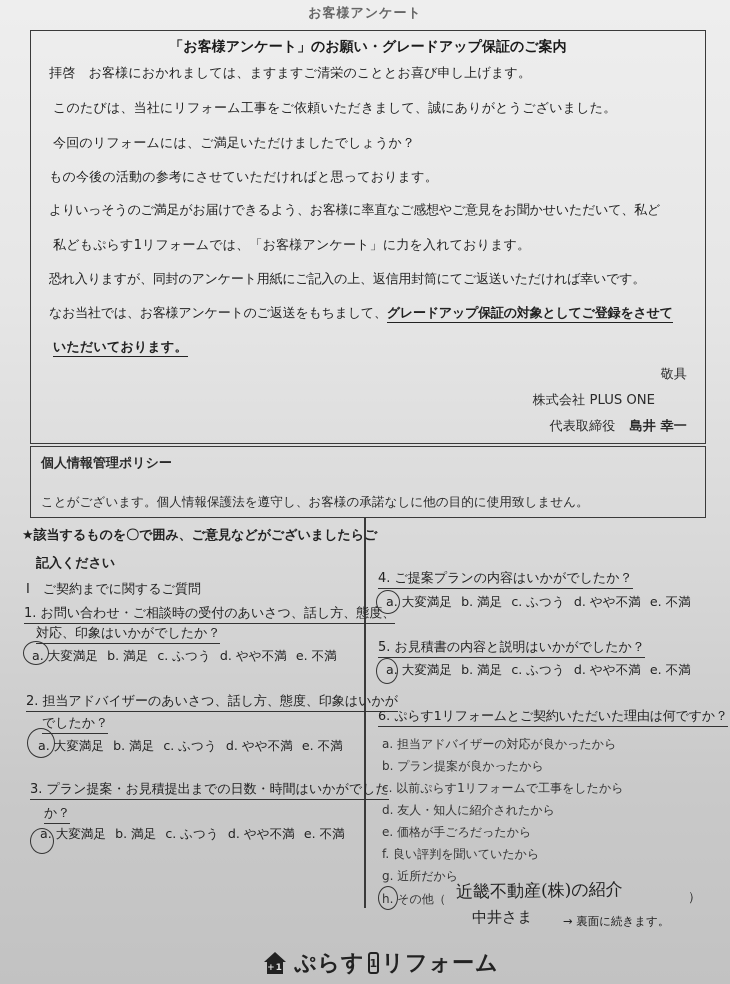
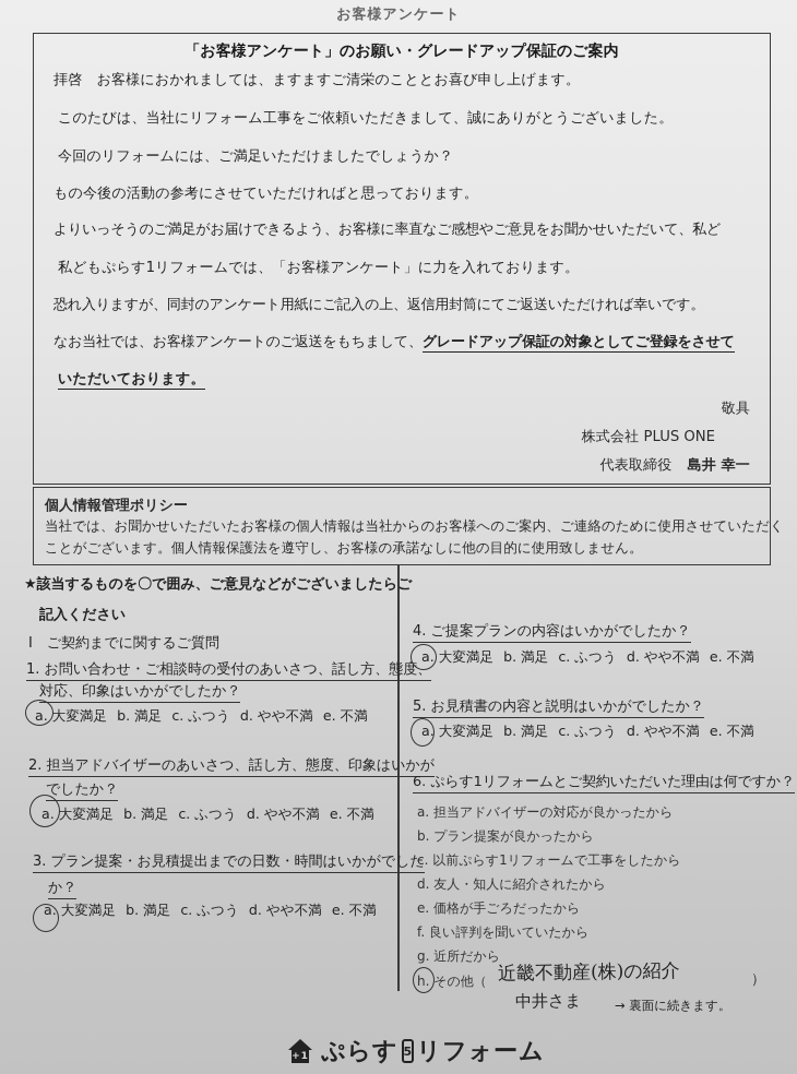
  お客様アンケート
  「お客様アンケート」のお願い・グレードアップ保証のご案内
  拝啓 お客様におかれましては、ますますご清栄のこととお喜び申し上げます。
  このたびは、当社にリフォーム工事をご依頼いただきまして、誠にありがとうございました。
  今回のリフォームには、ご満足いただけましたでしょうか？
  もの今後の活動の参考にさせていただければと思っております。
  よりいっそうのご満足がお届けできるよう、お客様に率直なご感想やご意見をお聞かせいただいて、私ど
  私どもぷらす1リフォームでは、「お客様アンケート」に力を入れております。
  恐れ入りますが、同封のアンケート用紙にご記入の上、返信用封筒にてご返送いただければ幸いです。
  なお当社では、お客様アンケートのご返送をもちまして、グレードアップ保証の対象としてご登録をさせて
  いただいております。
  敬具
  株式会社 PLUS ONE
  代表取締役 島井 幸一
  個人情報管理ポリシー
+ 当社では、お聞かせいただいたお客様の個人情報は当社からのお客様へのご案内、ご連絡のために使用させていただく
  ことがございます。個人情報保護法を遵守し、お客様の承諾なしに他の目的に使用致しません。
  ★該当するものを〇で囲み、ご意見などがございましたらご
  記入ください
  Ⅰ ご契約までに関するご質問
  1. お問い合わせ・ご相談時の受付のあいさつ、話し方、態度、
  対応、印象はいかがでしたか？
  a. 大変満足 b. 満足 c. ふつう d. やや不満 e. 不満
  2. 担当アドバイザーのあいさつ、話し方、態度、印象はいかが
  でしたか？
  a. 大変満足 b. 満足 c. ふつう d. やや不満 e. 不満
  3. プラン提案・お見積提出までの日数・時間はいかがでした
  か？
  a. 大変満足 b. 満足 c. ふつう d. やや不満 e. 不満
  4. ご提案プランの内容はいかがでしたか？
  a. 大変満足 b. 満足 c. ふつう d. やや不満 e. 不満
  5. お見積書の内容と説明はいかがでしたか？
  a. 大変満足 b. 満足 c. ふつう d. やや不満 e. 不満
  6. ぷらす1リフォームとご契約いただいた理由は何ですか？
  a. 担当アドバイザーの対応が良かったから
  b. プラン提案が良かったから
  c. 以前ぷらす1リフォームで工事をしたから
  d. 友人・知人に紹介されたから
  e. 価格が手ごろだったから
  f. 良い評判を聞いていたから
  g. 近所だから
  h. その他（
  近畿不動産(株)の紹介
  ）
  中井さま
  → 裏面に続きます。
  +1
  ぷらす
- 1
+ 5
  リフォーム
